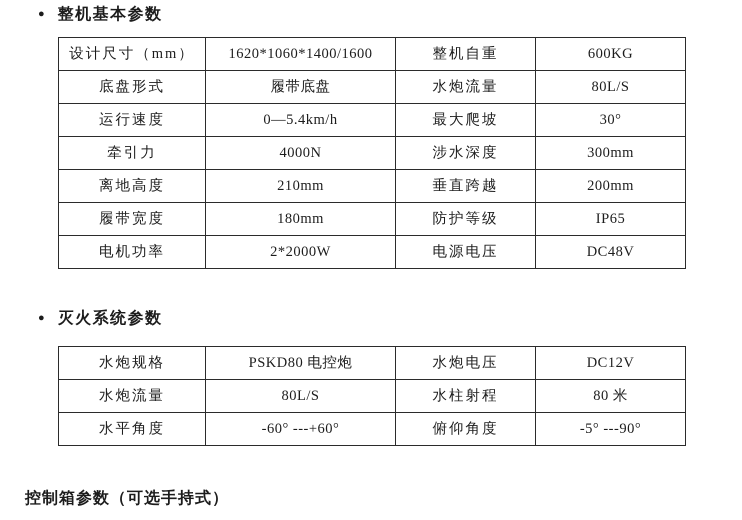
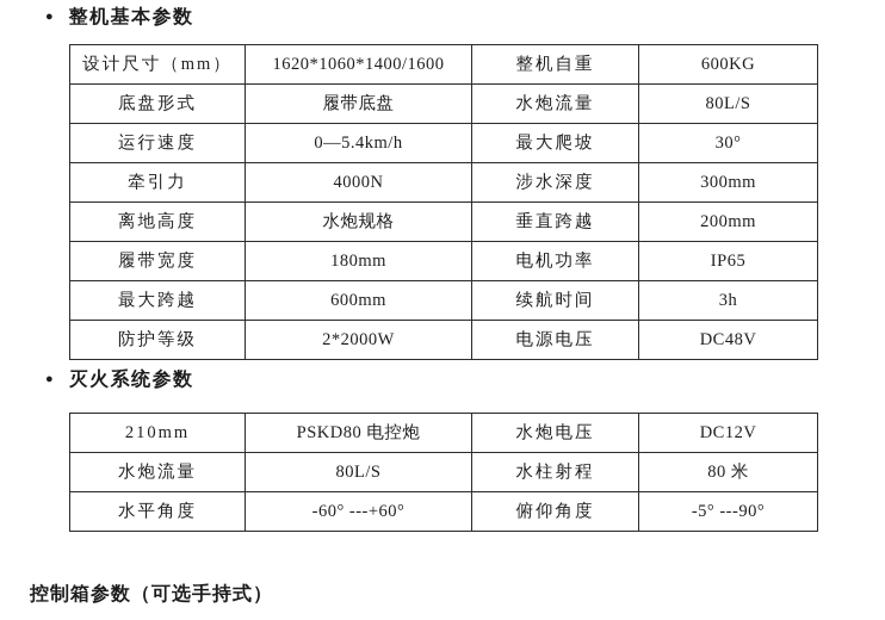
  ●
  整机基本参数
  设计尺寸（mm）	1620*1060*1400/1600	整机自重	600KG
  底盘形式	履带底盘	水炮流量	80L/S
  运行速度	0—5.4km/h	最大爬坡	30°
  牵引力	4000N	涉水深度	300mm
- 离地高度	210mm	垂直跨越	200mm
+ 离地高度	水炮规格	垂直跨越	200mm
- 履带宽度	180mm	防护等级	IP65
+ 履带宽度	180mm	电机功率	IP65
+ 最大跨越	600mm	续航时间	3h
- 电机功率	2*2000W	电源电压	DC48V
+ 防护等级	2*2000W	电源电压	DC48V
  ●
  灭火系统参数
- 水炮规格	PSKD80 电控炮	水炮电压	DC12V
+ 210mm	PSKD80 电控炮	水炮电压	DC12V
  水炮流量	80L/S	水柱射程	80 米
  水平角度	-60° ---+60°	俯仰角度	-5° ---90°
  控制箱参数（可选手持式）
